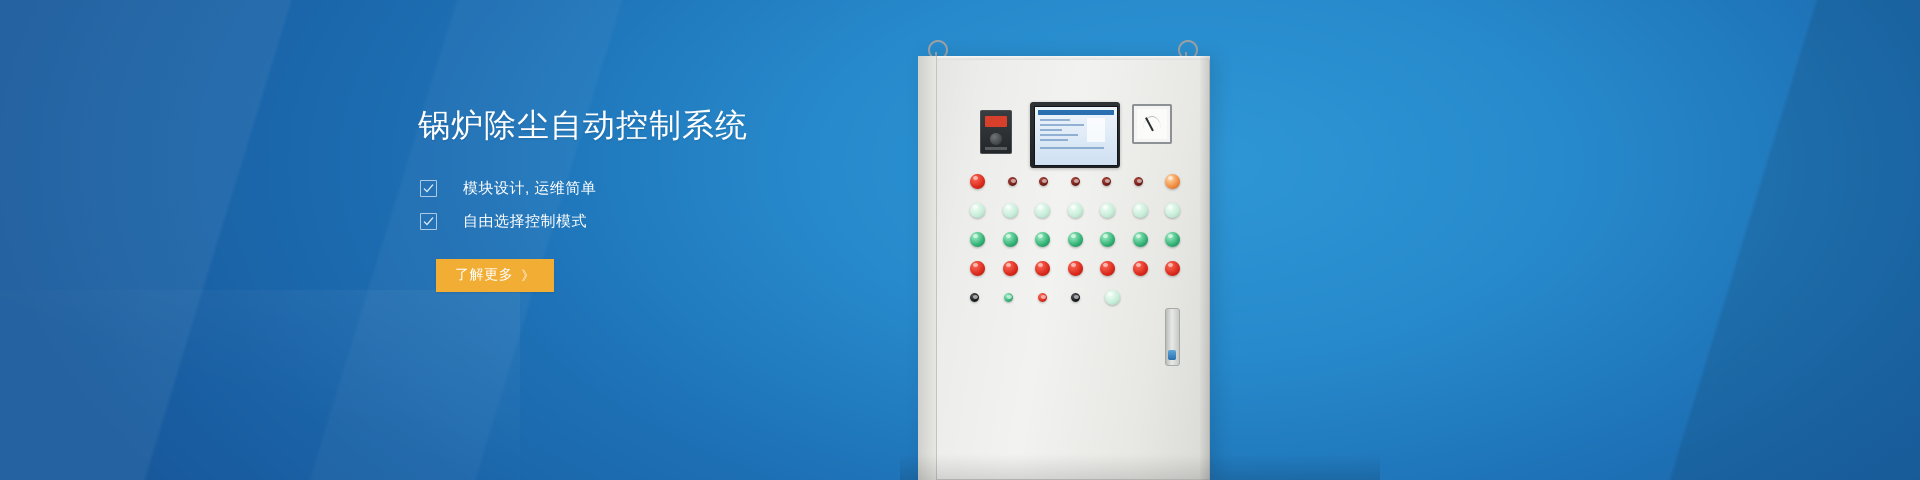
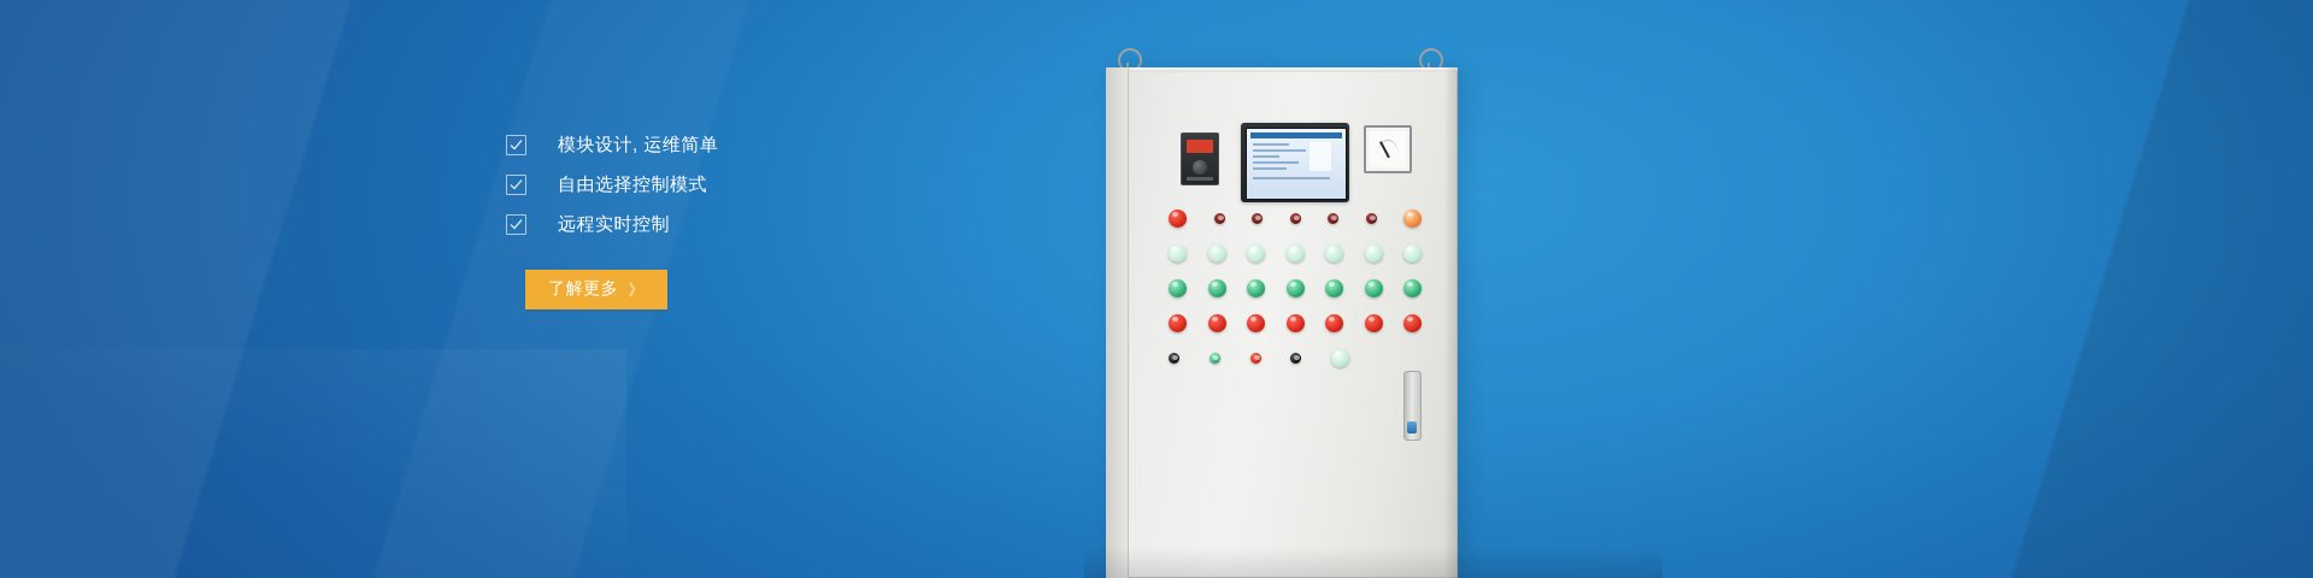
- 锅炉除尘自动控制系统
  模块设计, 运维简单
  自由选择控制模式
+ 远程实时控制
  了解更多
  》
